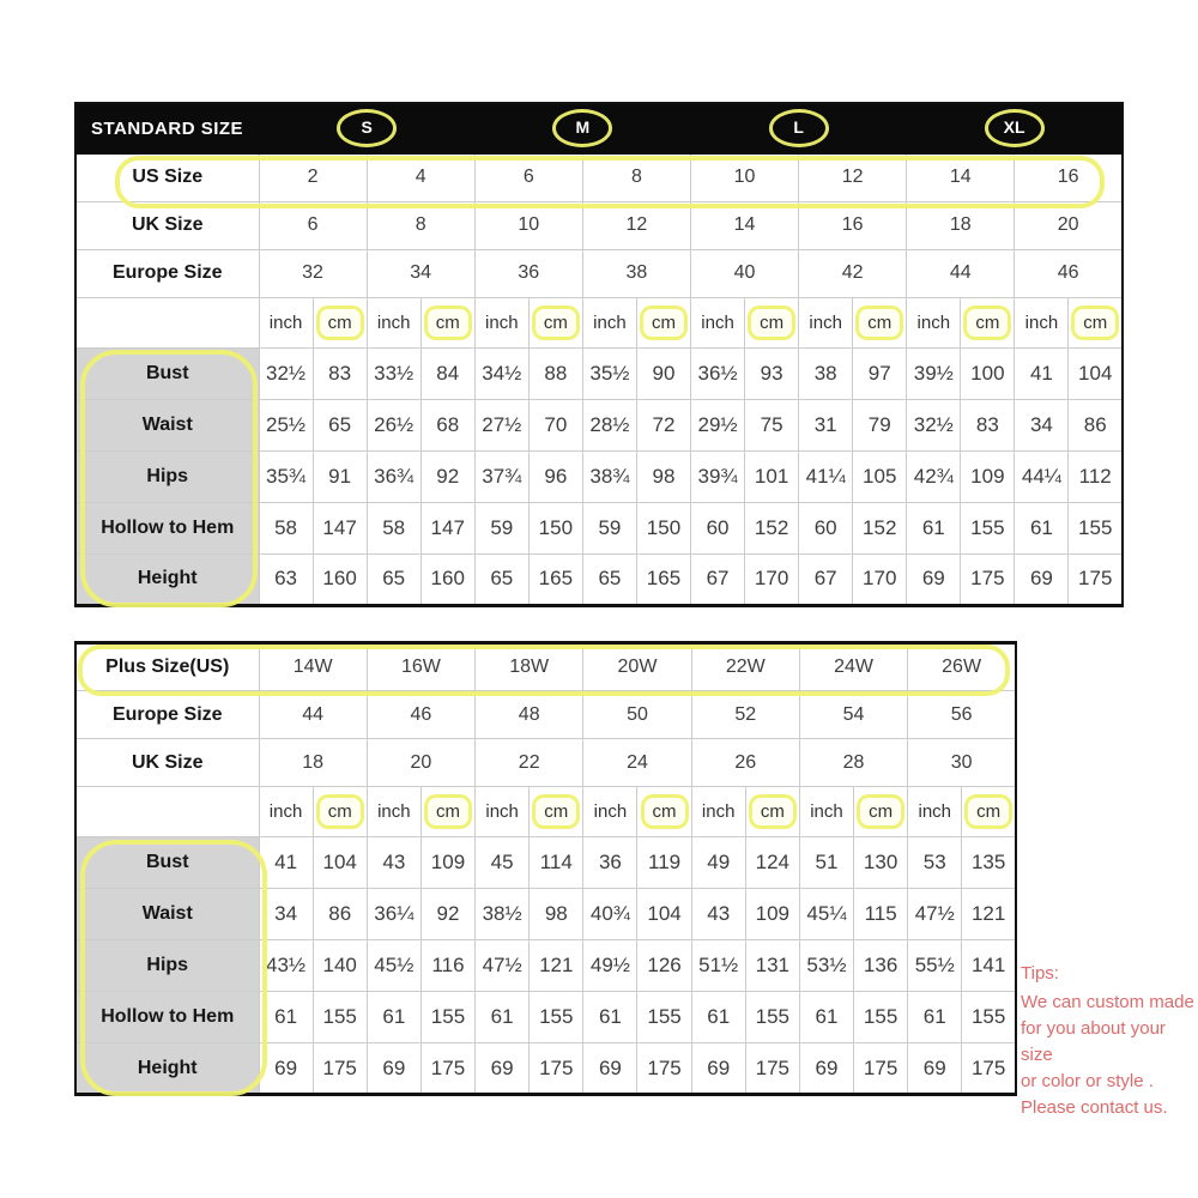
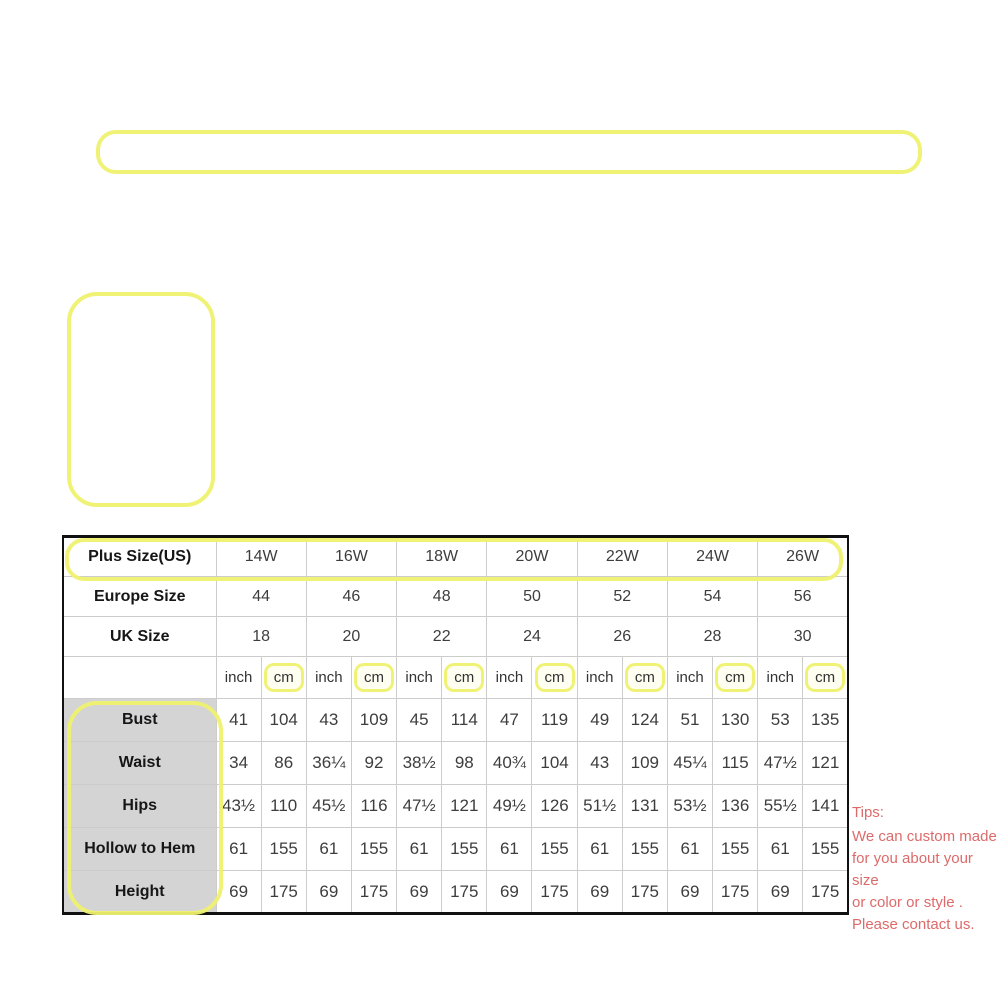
- STANDARD SIZE	S	M	L	XL
- US Size	2	4	6	8	10	12	14	16
- UK Size	6	8	10	12	14	16	18	20
- Europe Size	32	34	36	38	40	42	44	46
- 	inch	cm	inch	cm	inch	cm	inch	cm	inch	cm	inch	cm	inch	cm	inch	cm
- Bust	32½	83	33½	84	34½	88	35½	90	36½	93	38	97	39½	100	41	104
- Waist	25½	65	26½	68	27½	70	28½	72	29½	75	31	79	32½	83	34	86
- Hips	35¾	91	36¾	92	37¾	96	38¾	98	39¾	101	41¼	105	42¾	109	44¼	112
- Hollow to Hem	58	147	58	147	59	150	59	150	60	152	60	152	61	155	61	155
- Height	63	160	65	160	65	165	65	165	67	170	67	170	69	175	69	175
  Plus Size(US)	14W	16W	18W	20W	22W	24W	26W
  Europe Size	44	46	48	50	52	54	56
  UK Size	18	20	22	24	26	28	30
  	inch	cm	inch	cm	inch	cm	inch	cm	inch	cm	inch	cm	inch	cm
- Bust	41	104	43	109	45	114	36	119	49	124	51	130	53	135
+ Bust	41	104	43	109	45	114	47	119	49	124	51	130	53	135
  Waist	34	86	36¼	92	38½	98	40¾	104	43	109	45¼	115	47½	121
- Hips	43½	140	45½	116	47½	121	49½	126	51½	131	53½	136	55½	141
+ Hips	43½	110	45½	116	47½	121	49½	126	51½	131	53½	136	55½	141
  Hollow to Hem	61	155	61	155	61	155	61	155	61	155	61	155	61	155
  Height	69	175	69	175	69	175	69	175	69	175	69	175	69	175
  Tips:
  We can custom made
  for you about your size
  or color or style .
  Please contact us.
